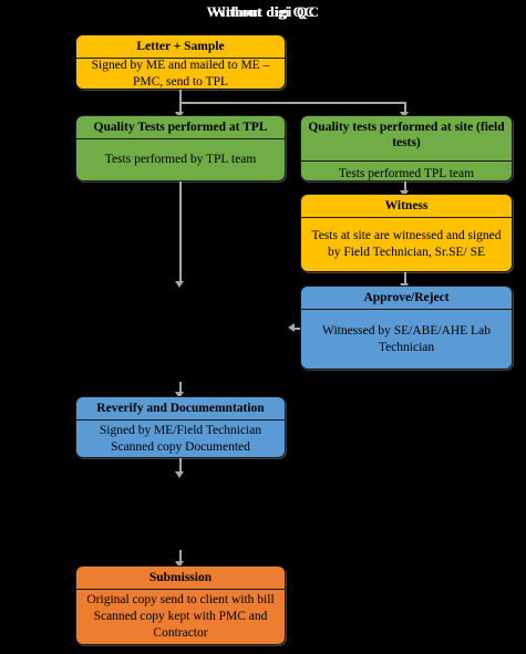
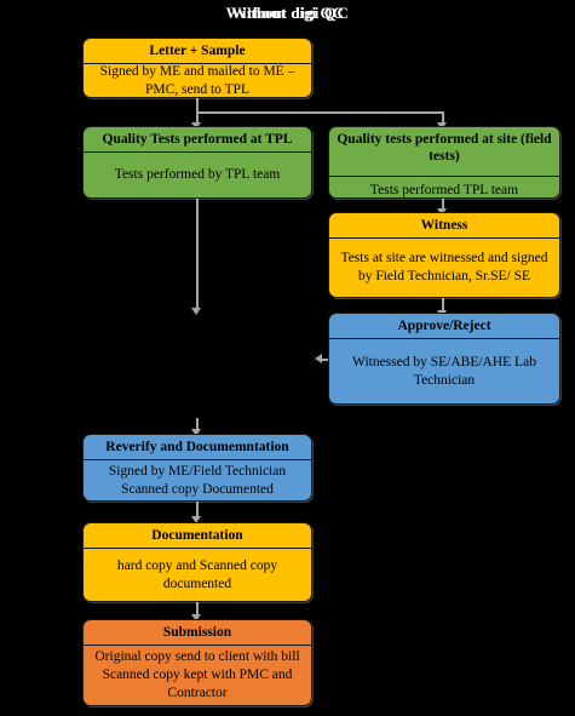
  Without digi QC
  Without digi QC
  Letter + Sample
  Signed by ME and mailed to ME – PMC, send to TPL
  Quality Tests performed at TPL
  Tests performed by TPL team
  Quality tests performed at site (field tests)
  Tests performed TPL team
  Witness
  Tests at site are witnessed and signed by Field Technician, Sr.SE/ SE
  Approve/Reject
  Witnessed by SE/ABE/AHE Lab Technician
  Reverify and Documemntation
  Signed by ME/Field Technician Scanned copy Documented
+ Documentation
+ hard copy and Scanned copy documented
  Submission
  Original copy send to client with bill Scanned copy kept with PMC and Contractor
